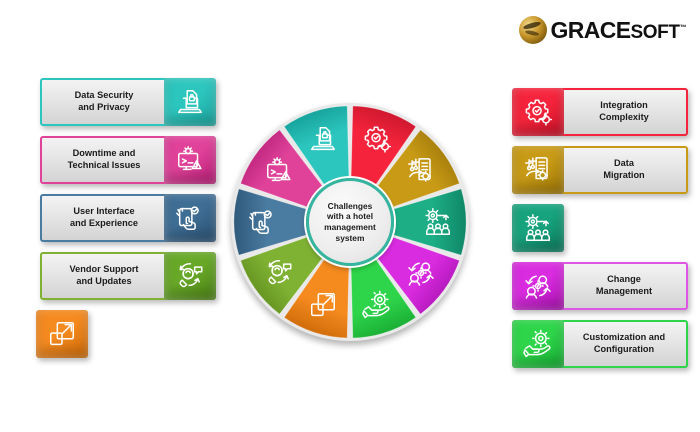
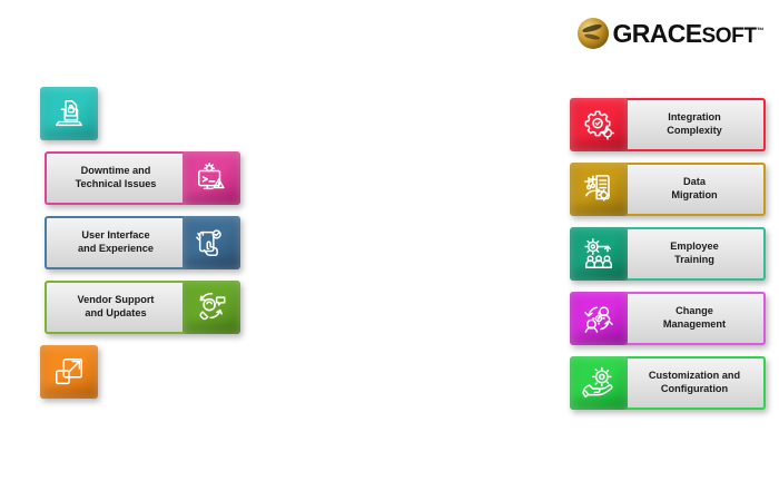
  GRACESOFT
- Data Security
- and Privacy
  Downtime and
  Technical Issues
  User Interface
  and Experience
  Vendor Support
  and Updates
  Integration
  Complexity
  Data
  Migration
+ Employee
+ Training
  Change
  Management
  Customization and
  Configuration
- Challenges
- with a hotel
- management
- system
